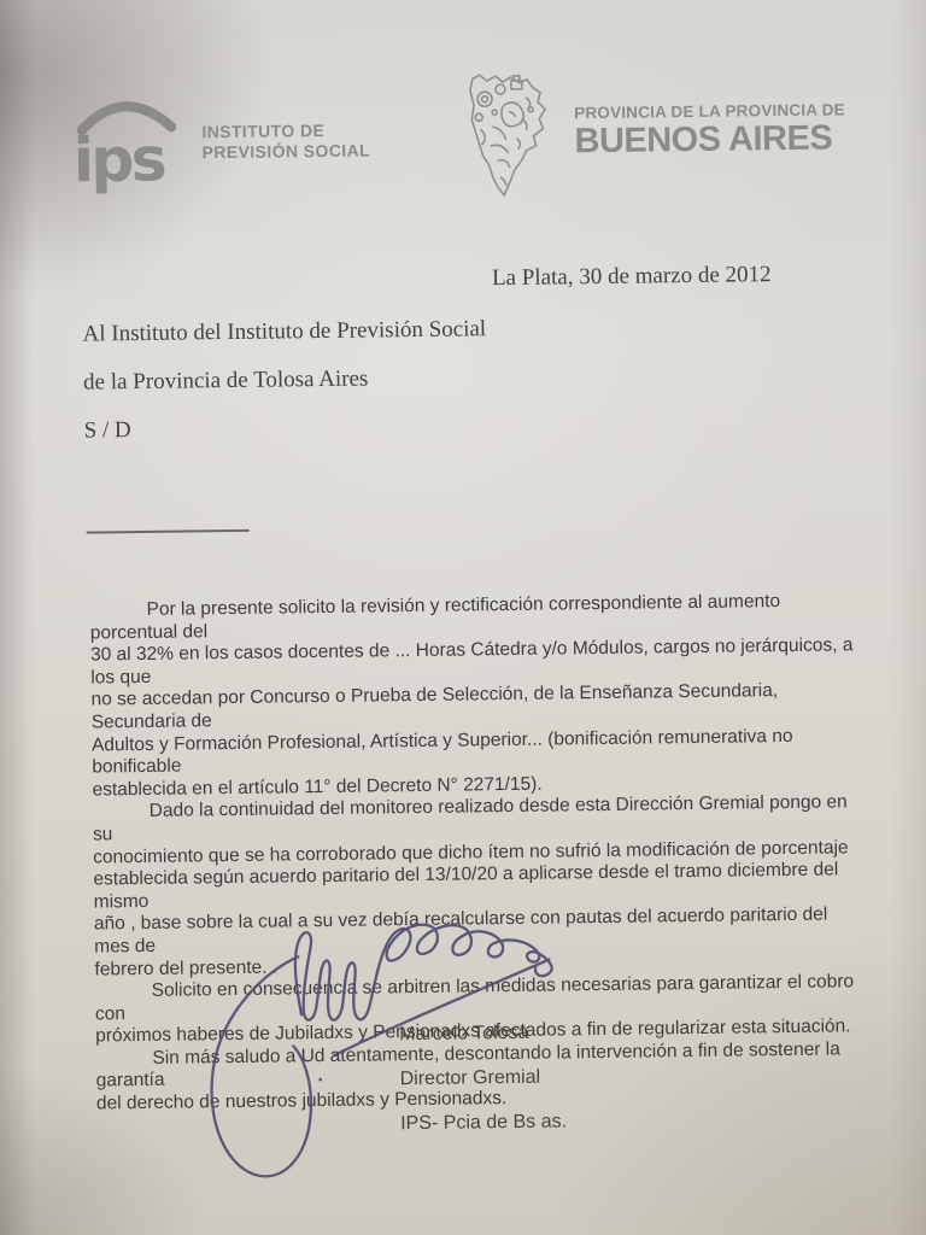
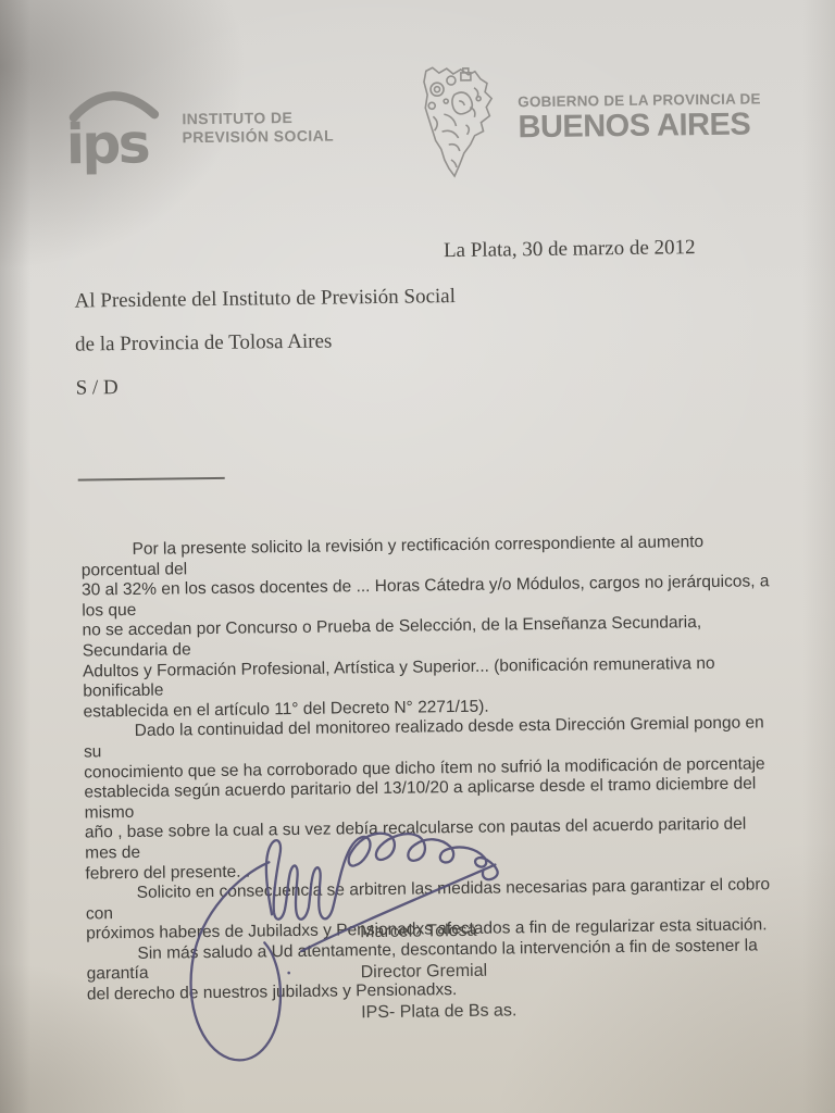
  ips
  INSTITUTO DE
  PREVISIÓN SOCIAL
- PROVINCIA DE LA PROVINCIA DE
+ GOBIERNO DE LA PROVINCIA DE
  BUENOS AIRES
  La Plata, 30 de marzo de 2012
- Al Instituto del Instituto de Previsión Social
+ Al Presidente del Instituto de Previsión Social
  de la Provincia de Tolosa Aires
  S / D
  Por la presente solicito la revisión y rectificación correspondiente al aumento porcentual del
  30 al 32% en los casos docentes de ... Horas Cátedra y/o Módulos, cargos no jerárquicos, a los que
  no se accedan por Concurso o Prueba de Selección, de la Enseñanza Secundaria, Secundaria de
  Adultos y Formación Profesional, Artística y Superior... (bonificación remunerativa no bonificable
  establecida en el artículo 11° del Decreto N° 2271/15).
  Dado la continuidad del monitoreo realizado desde esta Dirección Gremial pongo en su
  conocimiento que se ha corroborado que dicho ítem no sufrió la modificación de porcentaje
  establecida según acuerdo paritario del 13/10/20 a aplicarse desde el tramo diciembre del mismo
  año , base sobre la cual a su vez debía recalcularse con pautas del acuerdo paritario del mes de
  febrero del presente. .
  Solicito en conseuca se arbitren las medidas necesarias para garantizar el cobro con
  próximos haberes de Jubiladxs y Pensionadxs afectados a fin de regularizar esta situación.
  Sin má saludo a Udtentamente, descontando la intervención a fin de sostener la garantía
  del derecho de nuestros jbiladxs y Pensionadxs.
  Marcelo Tolosa
  Director Gremial
- IPS- Pcia de Bs as.
+ IPS- Plata de Bs as.
